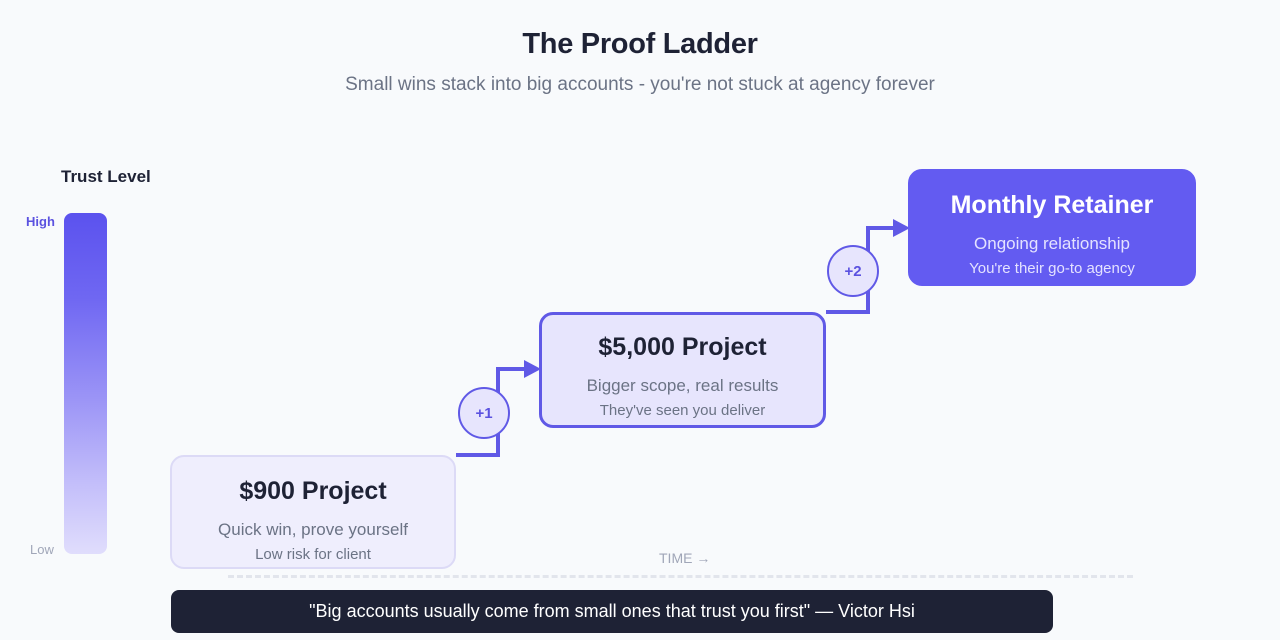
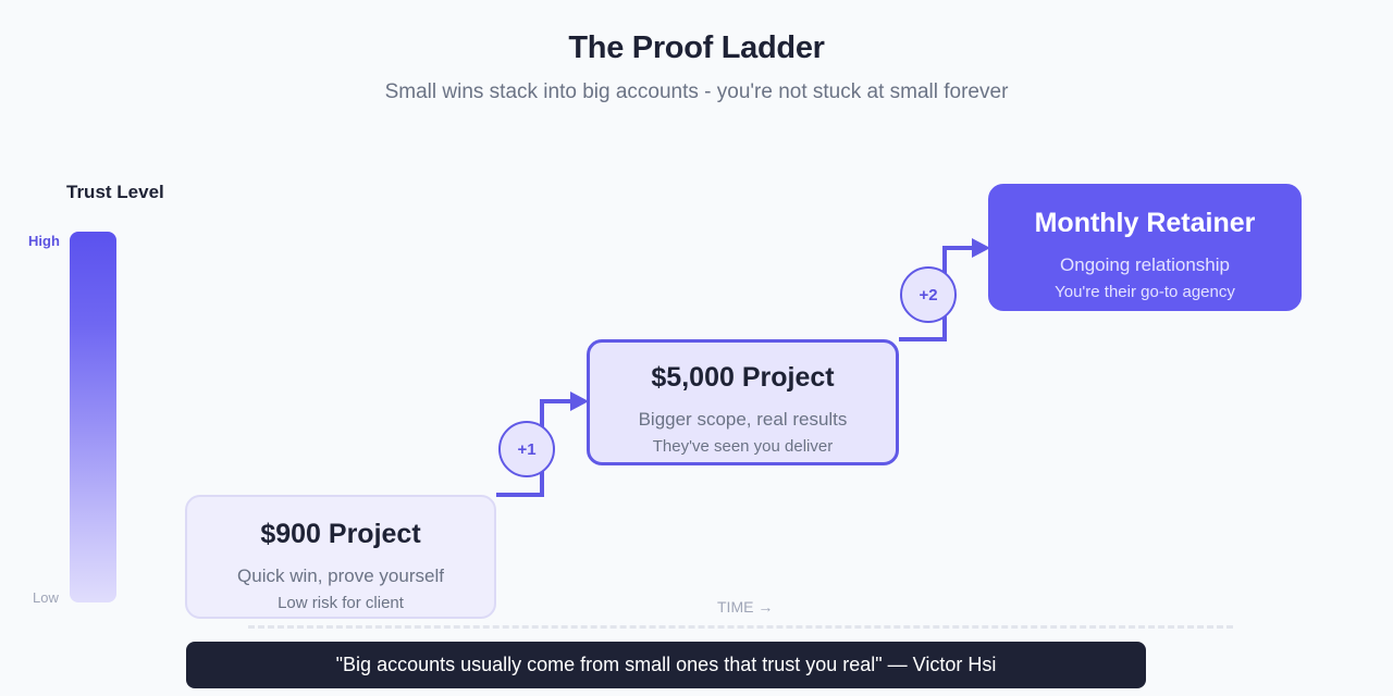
  The Proof Ladder
- Small wins stack into big accounts - you're not stuck at agency forever
+ Small wins stack into big accounts - you're not stuck at small forever
  Trust Level
  High
  Low
  +1
  +2
  $900 Project
  Quick win, prove yourself
  Low risk for client
  $5,000 Project
  Bigger scope, real results
  They've seen you deliver
  Monthly Retainer
  Ongoing relationship
  You're their go-to agency
  TIME →
- "Big accounts usually come from small ones that trust you first" — Victor Hsi
+ "Big accounts usually come from small ones that trust you real" — Victor Hsi
